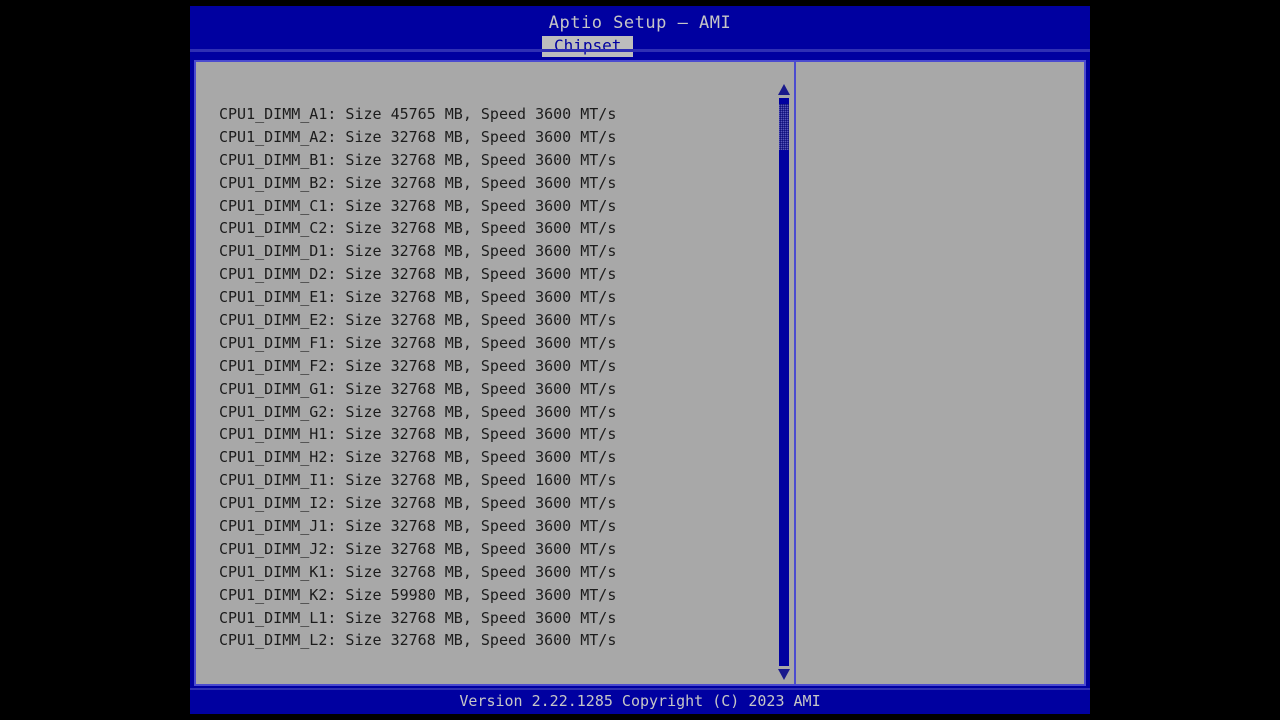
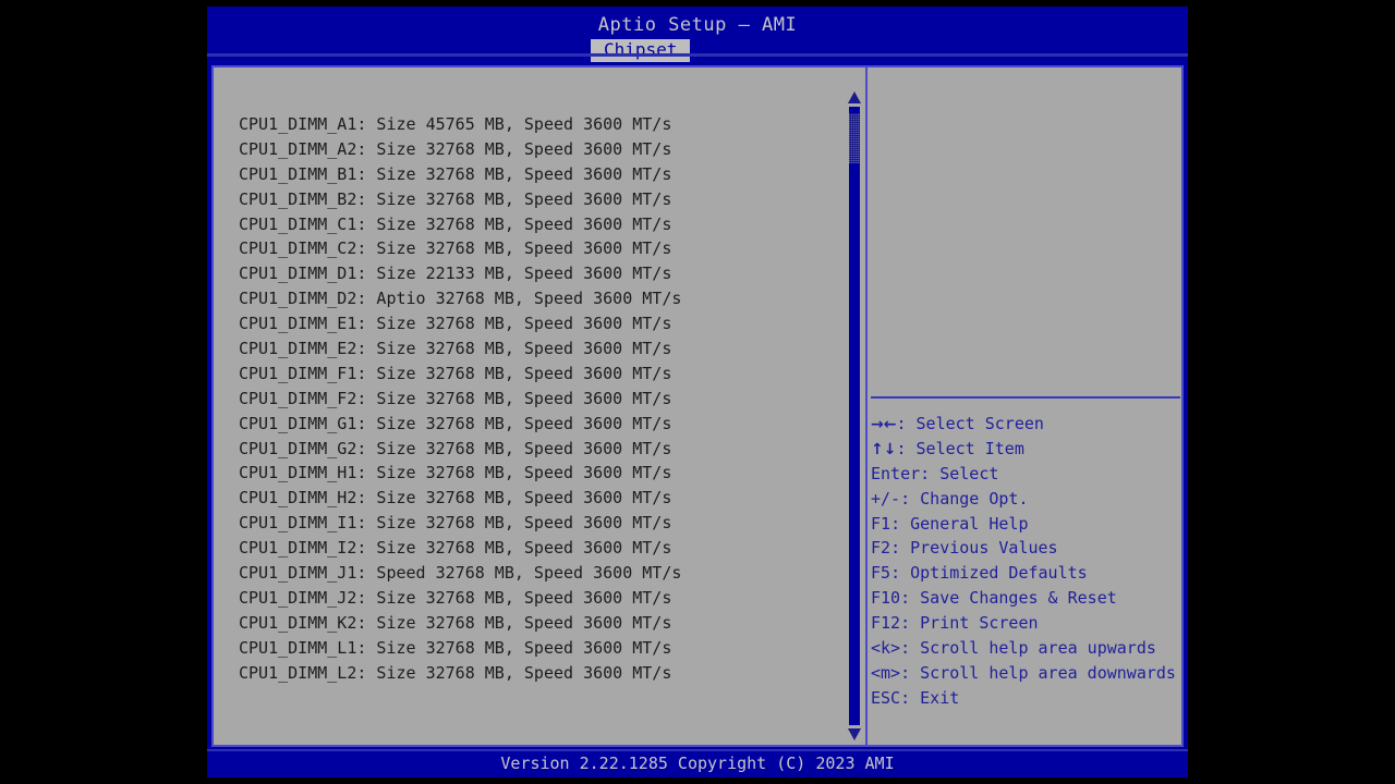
  Aptio Setup – AMI
  Chipset
  CPU1_DIMM_A1: Size 45765 MB, Speed 3600 MT/s
  CPU1_DIMM_A2: Size 32768 MB, Speed 3600 MT/s
  CPU1_DIMM_B1: Size 32768 MB, Speed 3600 MT/s
  CPU1_DIMM_B2: Size 32768 MB, Speed 3600 MT/s
  CPU1_DIMM_C1: Size 32768 MB, Speed 3600 MT/s
  CPU1_DIMM_C2: Size 32768 MB, Speed 3600 MT/s
- CPU1_DIMM_D1: Size 32768 MB, Speed 3600 MT/s
+ CPU1_DIMM_D1: Size 22133 MB, Speed 3600 MT/s
- CPU1_DIMM_D2: Size 32768 MB, Speed 3600 MT/s
+ CPU1_DIMM_D2: Aptio 32768 MB, Speed 3600 MT/s
  CPU1_DIMM_E1: Size 32768 MB, Speed 3600 MT/s
  CPU1_DIMM_E2: Size 32768 MB, Speed 3600 MT/s
  CPU1_DIMM_F1: Size 32768 MB, Speed 3600 MT/s
  CPU1_DIMM_F2: Size 32768 MB, Speed 3600 MT/s
  CPU1_DIMM_G1: Size 32768 MB, Speed 3600 MT/s
  CPU1_DIMM_G2: Size 32768 MB, Speed 3600 MT/s
  CPU1_DIMM_H1: Size 32768 MB, Speed 3600 MT/s
  CPU1_DIMM_H2: Size 32768 MB, Speed 3600 MT/s
- CPU1_DIMM_I1: Size 32768 MB, Speed 1600 MT/s
+ CPU1_DIMM_I1: Size 32768 MB, Speed 3600 MT/s
  CPU1_DIMM_I2: Size 32768 MB, Speed 3600 MT/s
- CPU1_DIMM_J1: Size 32768 MB, Speed 3600 MT/s
+ CPU1_DIMM_J1: Speed 32768 MB, Speed 3600 MT/s
  CPU1_DIMM_J2: Size 32768 MB, Speed 3600 MT/s
- CPU1_DIMM_K1: Size 32768 MB, Speed 3600 MT/s
- CPU1_DIMM_K2: Size 59980 MB, Speed 3600 MT/s
+ CPU1_DIMM_K2: Size 32768 MB, Speed 3600 MT/s
  CPU1_DIMM_L1: Size 32768 MB, Speed 3600 MT/s
  CPU1_DIMM_L2: Size 32768 MB, Speed 3600 MT/s
+ →←: Select Screen
+ ↑↓: Select Item
+ Enter: Select
+ +/-: Change Opt.
+ F1: General Help
+ F2: Previous Values
+ F5: Optimized Defaults
+ F10: Save Changes & Reset
+ F12: Print Screen
+ <k>: Scroll help area upwards
+ <m>: Scroll help area downwards
+ ESC: Exit
  Version 2.22.1285 Copyright (C) 2023 AMI
